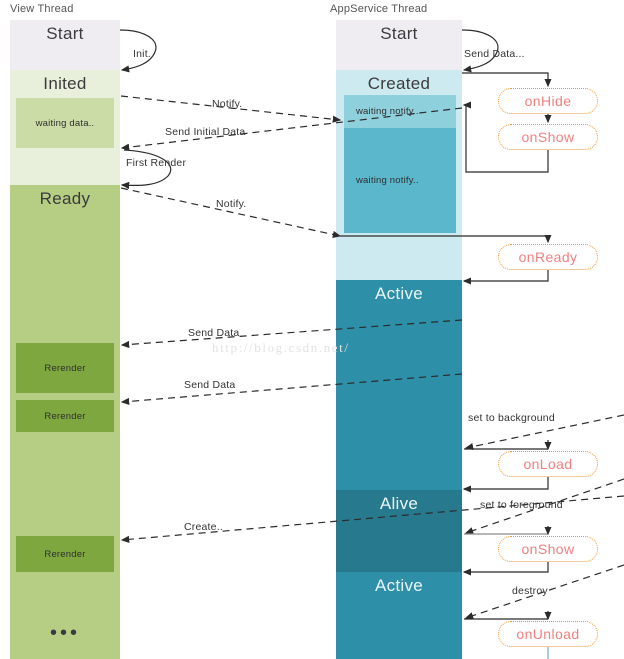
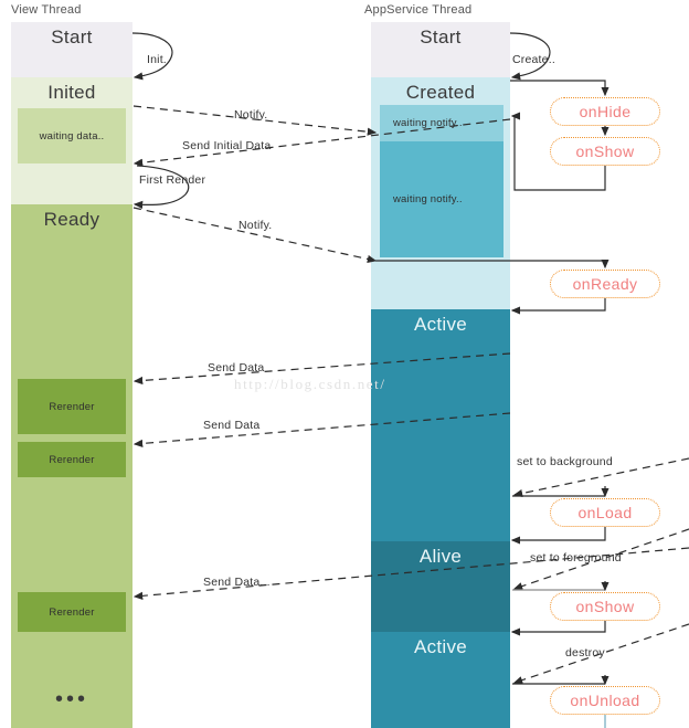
  View Thread
  AppService Thread
  Start
  Inited
  waiting data..
  Ready
  Rerender
  Rerender
  Rerender
  •••
  Start
  Created
  waiting notify..
  waiting notify..
  Active
  Alive
  Active
  onHide
  onShow
  onReady
  onLoad
  onShow
  onUnload
  Init..
- Send Data...
+ Create..
  Notify.
  Send Initial Data
  First Render
  Notify.
  Send Data
  Send Data
- Create..
+ Send Data...
  set to background
  set to foreground
  destroy
  http://blog.csdn.net/
